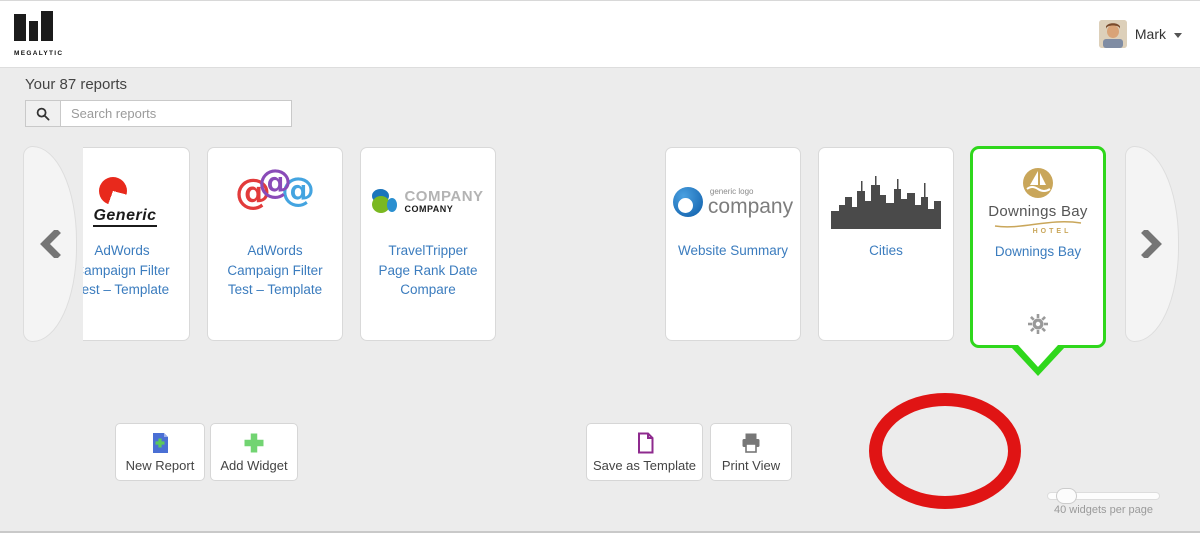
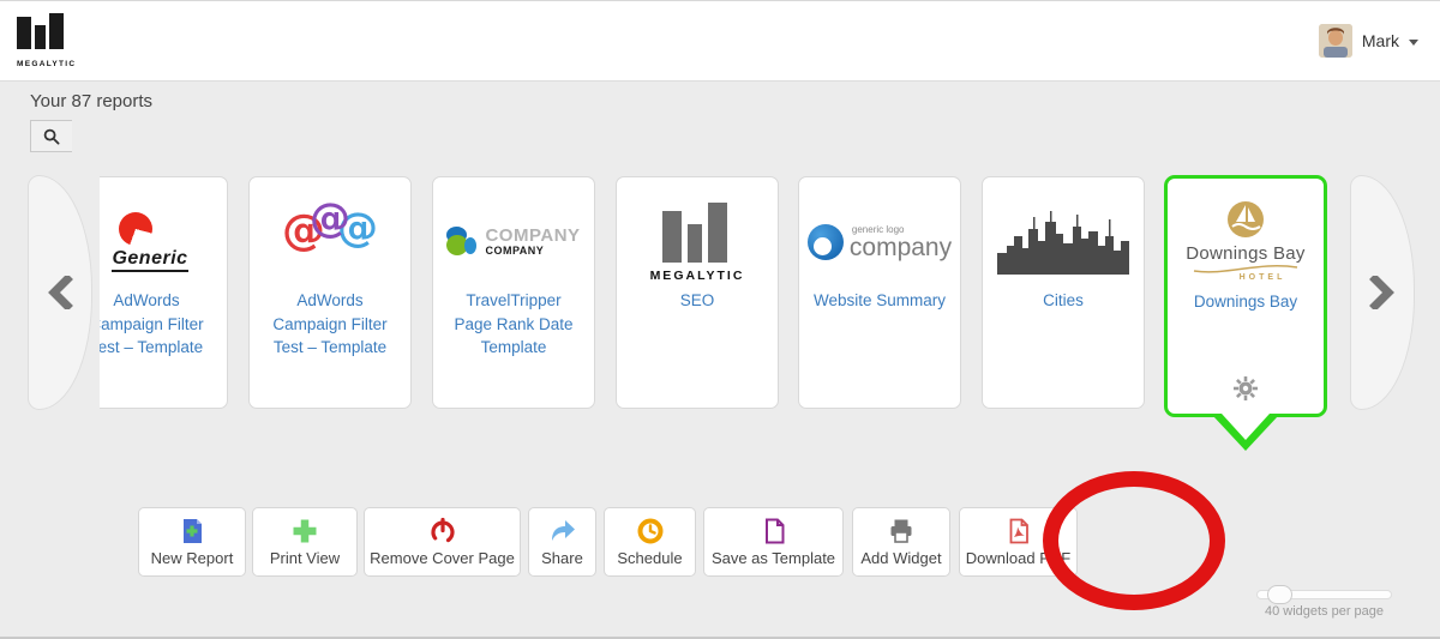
  Mark
  Your 87 reports
- Search reports
  Generic
  AdWords ampaign Filter est – Template
  @
  @
  @
  AdWords Campaign Filter Test – Template
  COMPANY
  COMPANY
- TravelTripper Page Rank Date Compare
+ TravelTripper Page Rank Date Template
+ MEGALYTIC
+ SEO
  generic logo
  company
  Website Summary
  Cities
  Downings Bay
  Downings Bay
  New Report
- Add Widget
+ Print View
+ Remove Cover Page
+ Share
+ Schedule
  Save as Template
- Print View
+ Add Widget
+ Download PDF
  40 widgets per page
